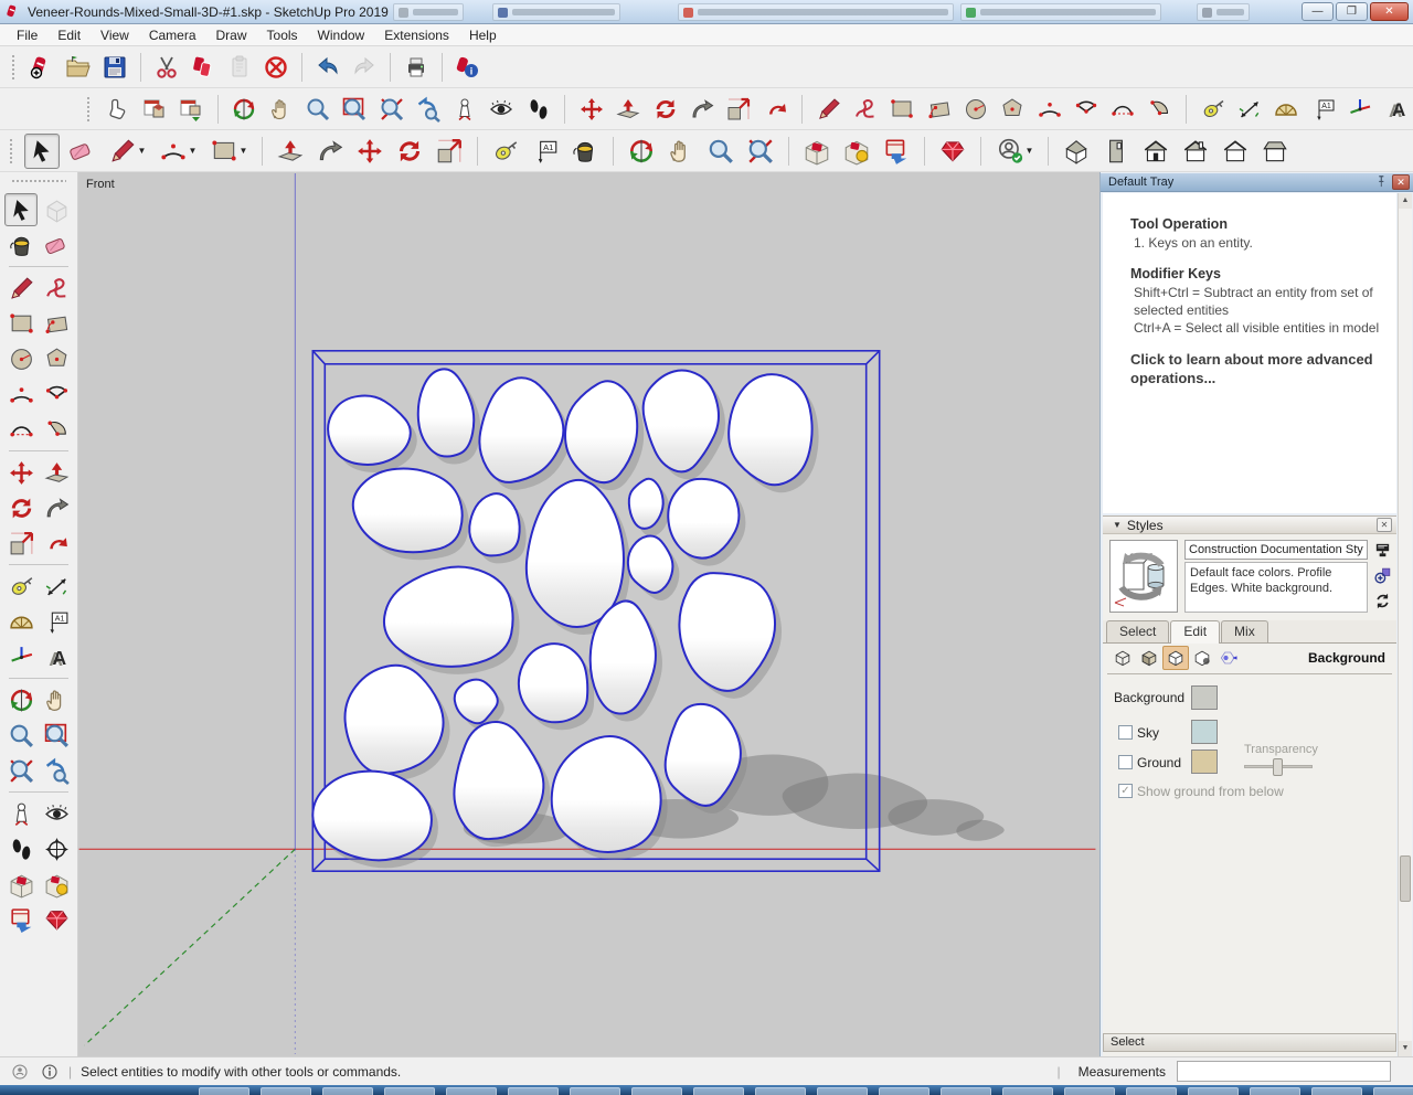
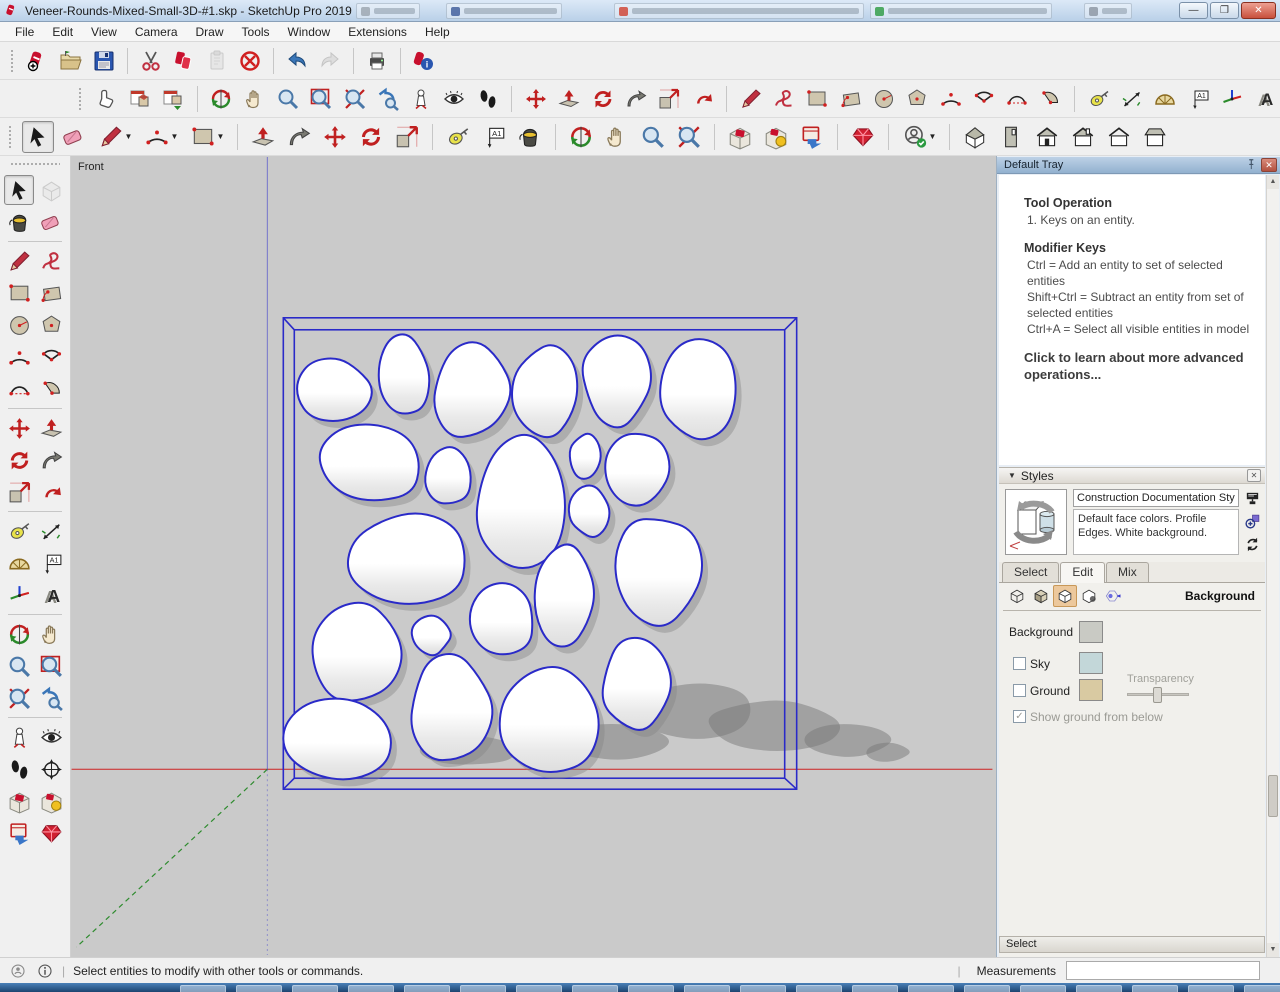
  Veneer-Rounds-Mixed-Small-3D-#1.skp - SketchUp Pro 2019
  —
  ❐
  ✕
  File
  Edit
  View
  Camera
  Draw
  Tools
  Window
  Extensions
  Help
  i
  A
  ▼
  ▼
  ▼
  A1
  ▼
  A1
  A
  A
  Front
  Default Tray
  ✕
  Tool Operation
  1. Keys on an entity.
  Modifier Keys
+ Ctrl = Add an entity to set of selected entities
  Shift+Ctrl = Subtract an entity from set of selected entities
  Ctrl+A = Select all visible entities in model
  Click to learn about more advanced operations...
  ▼
  Styles
  ✕
  Construction Documentation Sty
  Default face colors. Profile Edges. White background.
  Select
  Edit
  Mix
  Background
  Background
  Sky
  Ground
  Transparency
  ✓
  Show ground from below
  Select
  |
  Select entities to modify with other tools or commands.
  |
  Measurements
